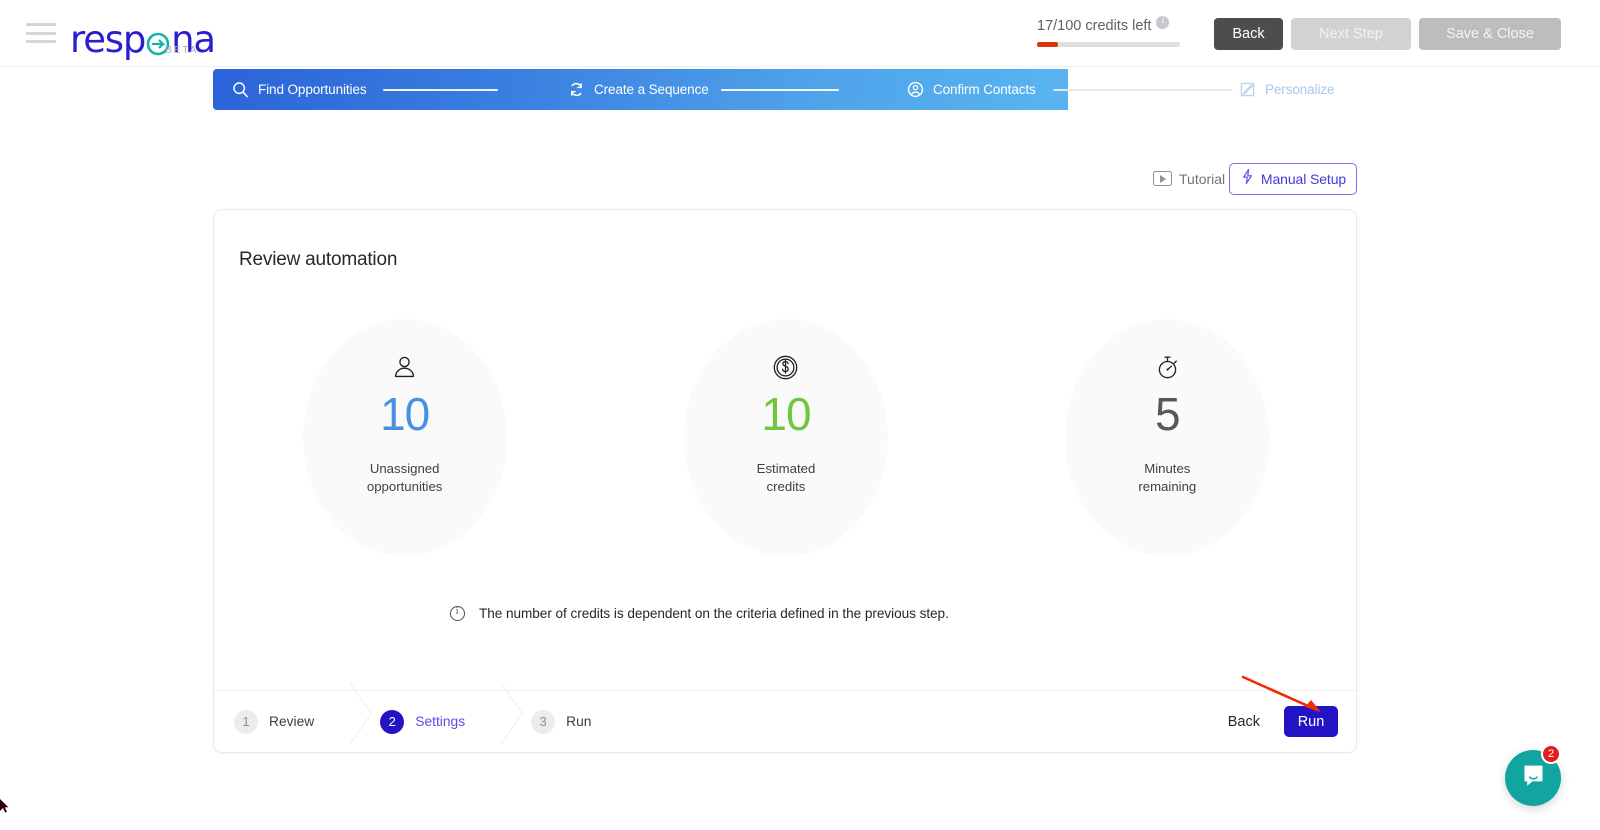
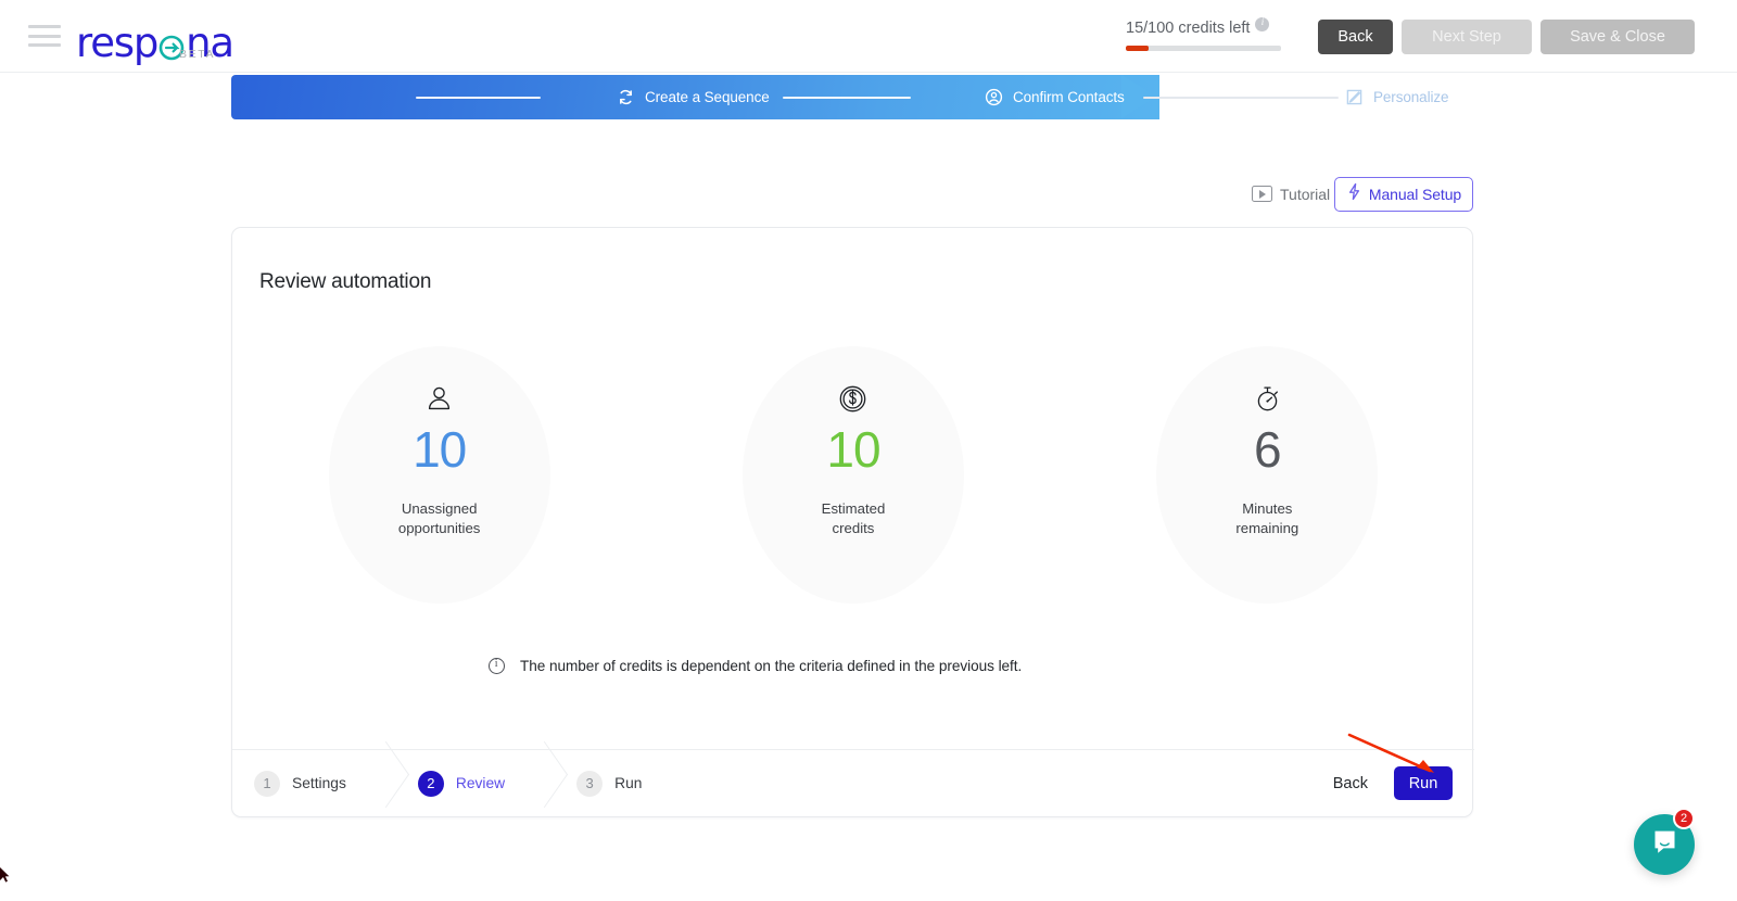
  resp na
  BETA
- 17/100 credits left
+ 15/100 credits left
  Back
  Next Step
  Save & Close
- Find Opportunities
  Create a Sequence
  Confirm Contacts
  Personalize
  Tutorial
  Manual Setup
  Review automation
  10
  Unassigned
  opportunities
  10
  Estimated
  credits
- 5
+ 6
  Minutes
  remaining
- The number of credits is dependent on the criteria defined in the previous step.
+ The number of credits is dependent on the criteria defined in the previous left.
  1
- Review
+ Settings
  2
- Settings
+ Review
  3
  Run
  Back
  Run
  2
